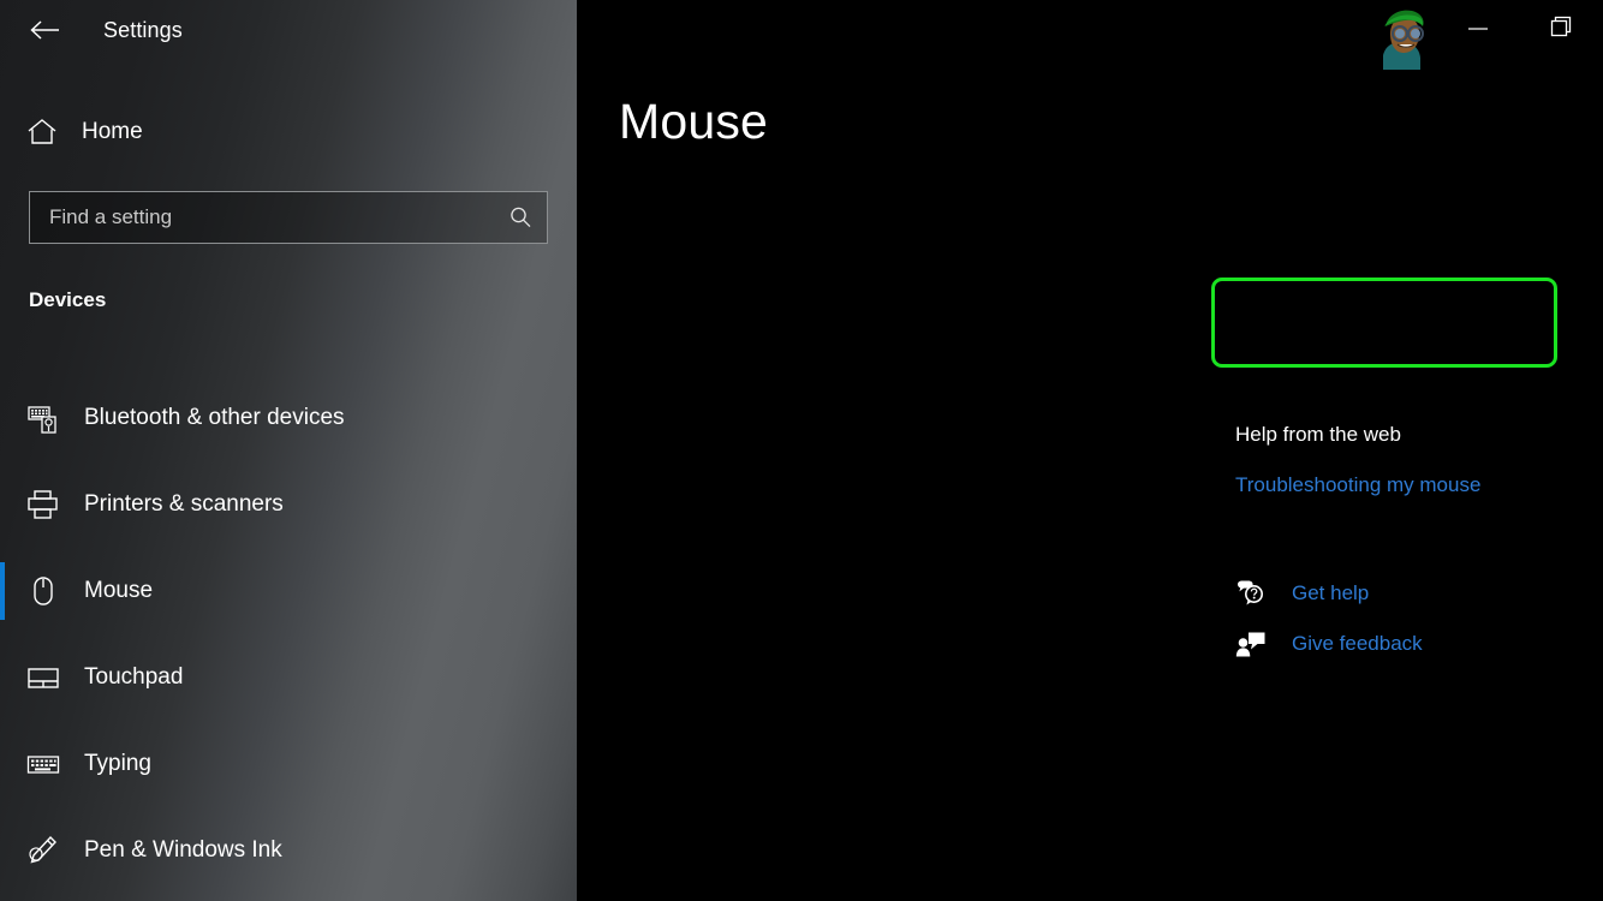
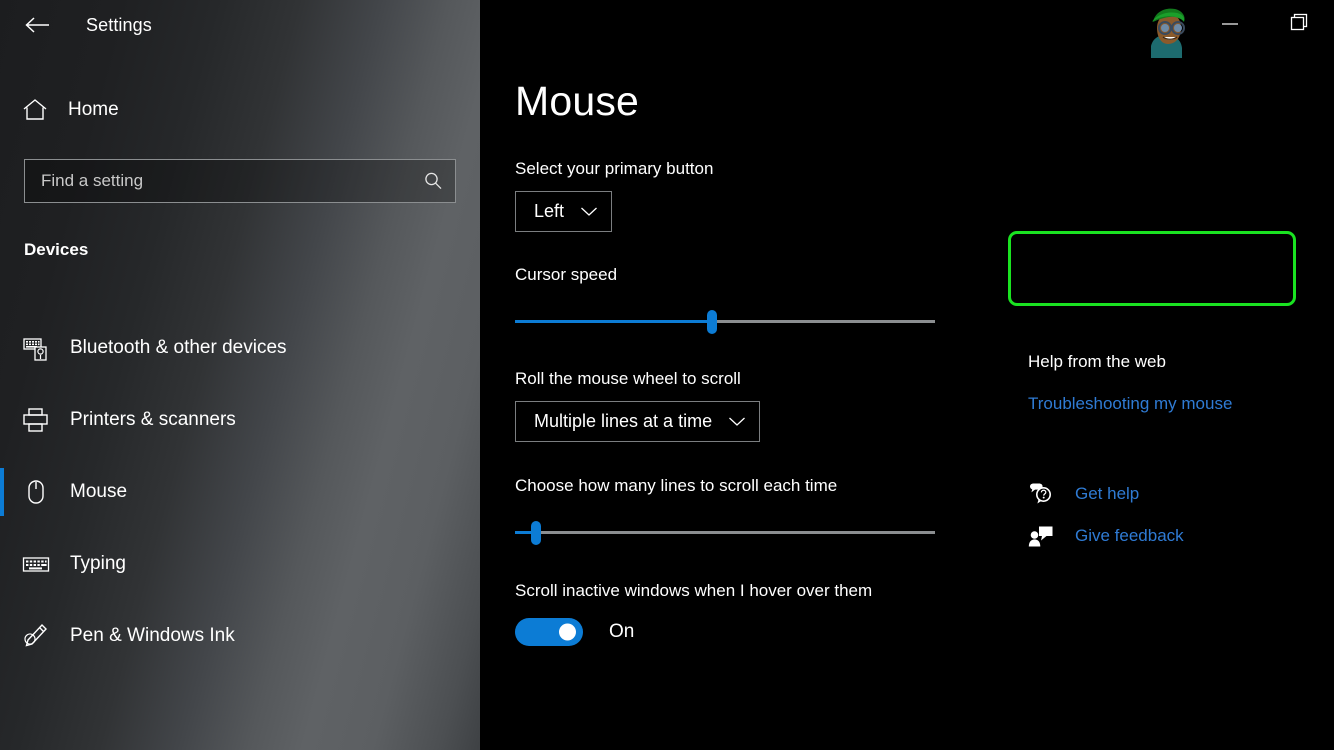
  Settings
  Home
  Find a setting
  Devices
  Bluetooth & other devices
  Printers & scanners
  Mouse
- Touchpad
  Typing
  Pen & Windows Ink
  Mouse
+ Select your primary button
+ Left
+ Cursor speed
+ Roll the mouse wheel to scroll
+ Multiple lines at a time
+ Choose how many lines to scroll each time
+ Scroll inactive windows when I hover over them
+ On
  Help from the web
  Troubleshooting my mouse
  Get help
  Give feedback
